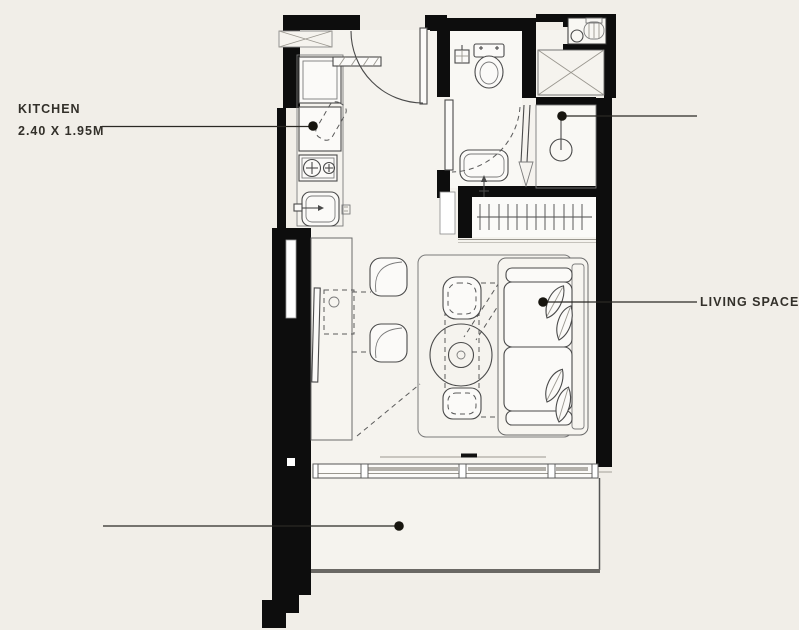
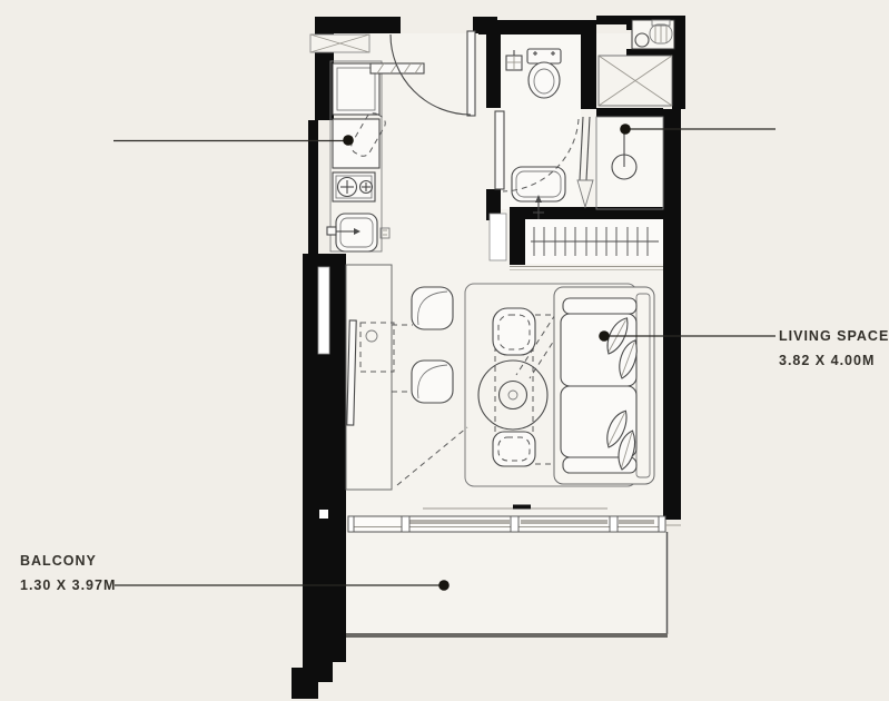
- KITCHEN
- 2.40 X 1.95M
  LIVING SPACE
+ 3.82 X 4.00M
+ BALCONY
+ 1.30 X 3.97M
